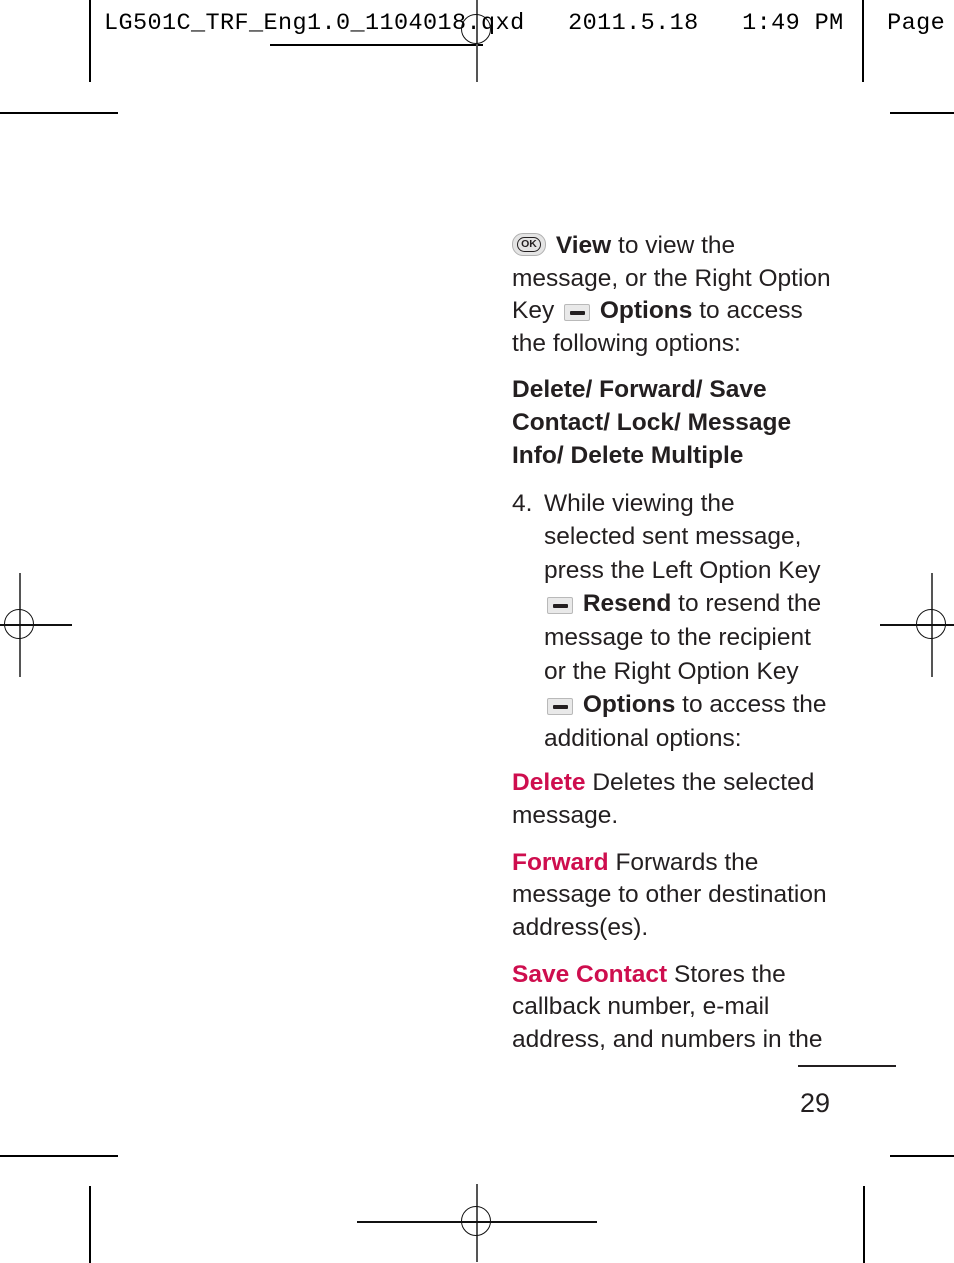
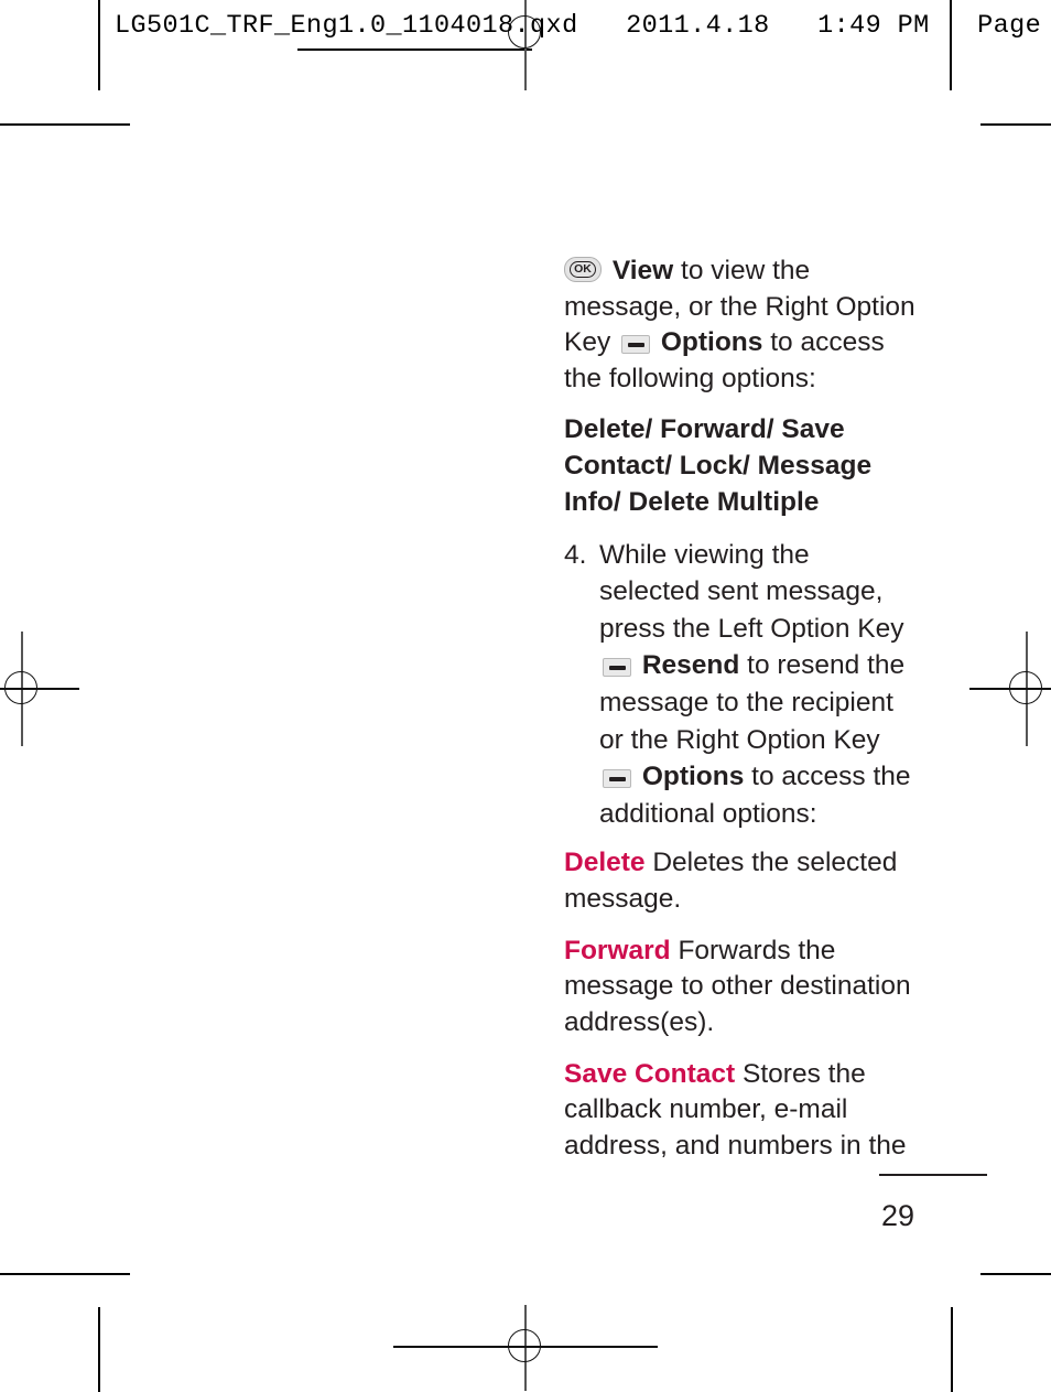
- LG501C_TRF_Eng1.0_1104018.qxd 2011.5.18 1:49 PM Page
+ LG501C_TRF_Eng1.0_1104018.qxd 2011.4.18 1:49 PM Page
  OK
  View to view the message, or the Right Option Key Options to access the following options:
  Delete/ Forward/ Save Contact/ Lock/ Message Info/ Delete Multiple
  4.
  While viewing the selected sent message, press the Left Option Key Resend to resend the message to the recipient or the Right Option Key Options to access the additional options:
  Delete Deletes the selected message.
  Forward Forwards the message to other destination address(es).
  Save Contact Stores the callback number, e-mail address, and numbers in the
  29
